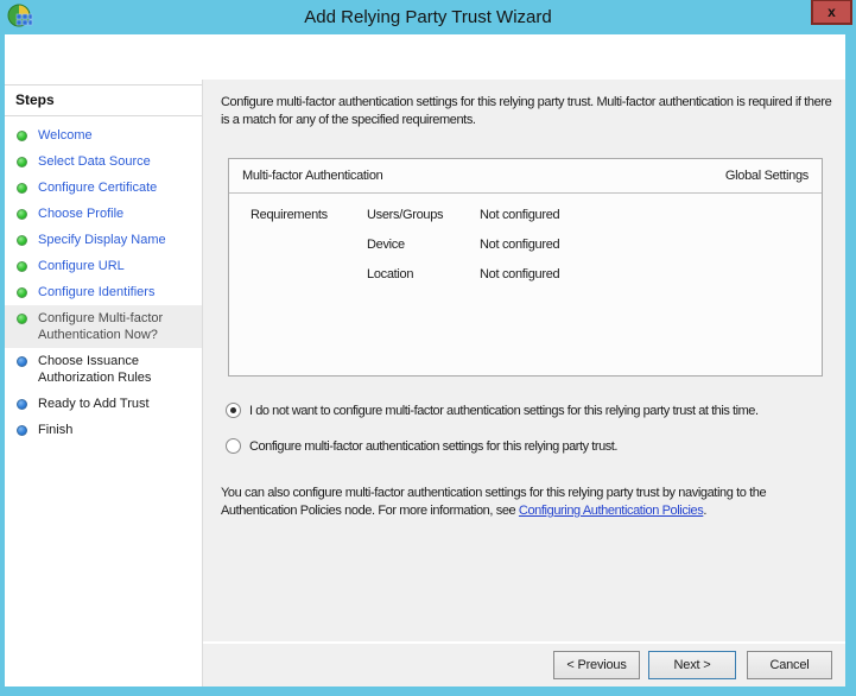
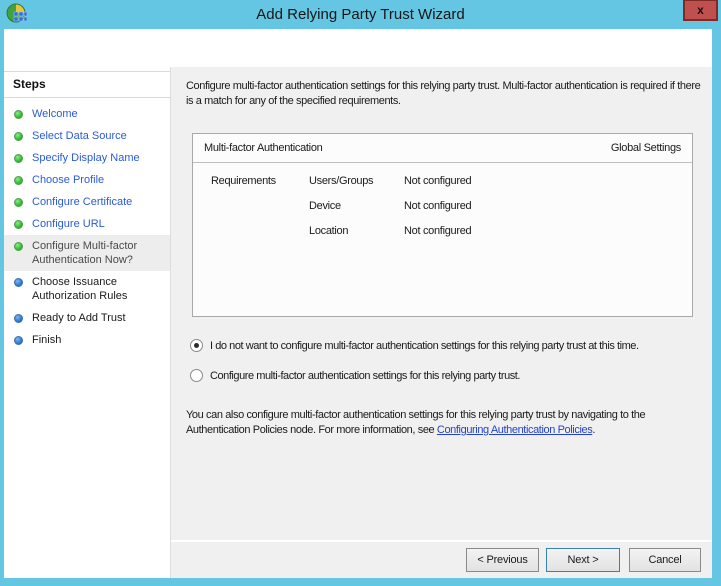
  Add Relying Party Trust Wizard
  x
  Steps
  Welcome
  Select Data Source
- Configure Certificate
+ Specify Display Name
  Choose Profile
- Specify Display Name
+ Configure Certificate
  Configure URL
- Configure Identifiers
  Configure Multi-factor Authentication Now?
  Choose Issuance Authorization Rules
  Ready to Add Trust
  Finish
  Configure multi-factor authentication settings for this relying party trust. Multi-factor authentication is required if there is a match for any of the specified requirements.
  Multi-factor Authentication
  Global Settings
  Requirements
  Users/Groups
  Not configured
  Device
  Not configured
  Location
  Not configured
  I do not want to configure multi-factor authentication settings for this relying party trust at this time.
  Configure multi-factor authentication settings for this relying party trust.
  You can also configure multi-factor authentication settings for this relying party trust by navigating to the Authentication Policies node. For more information, see Configuring Authentication Policies.
  < Previous
  Next >
  Cancel
